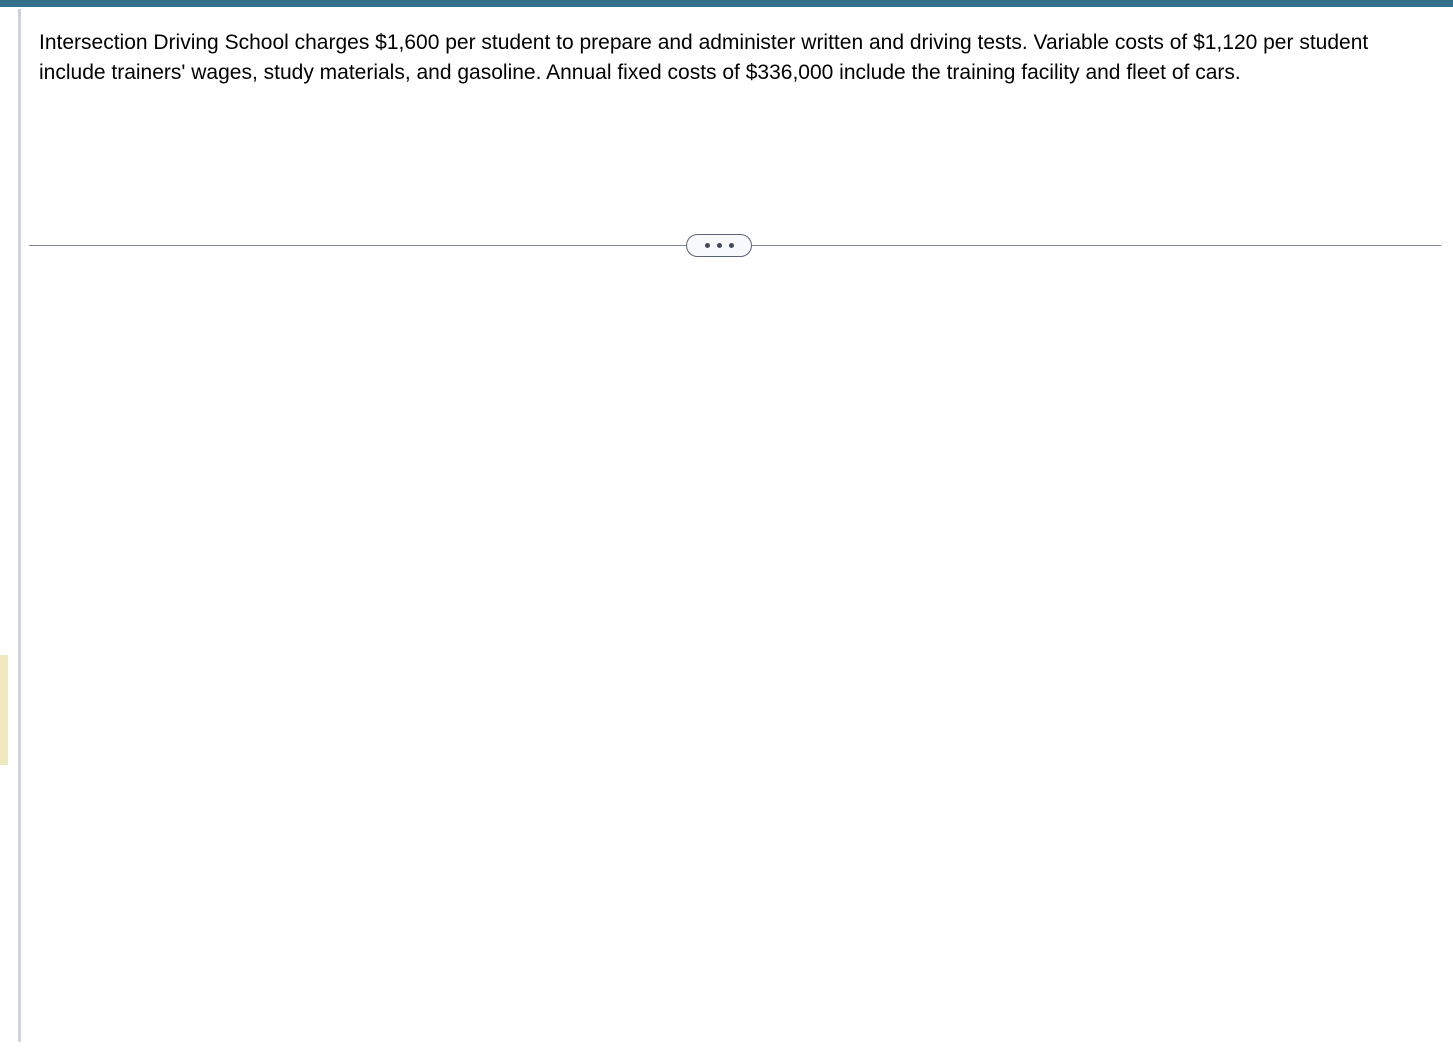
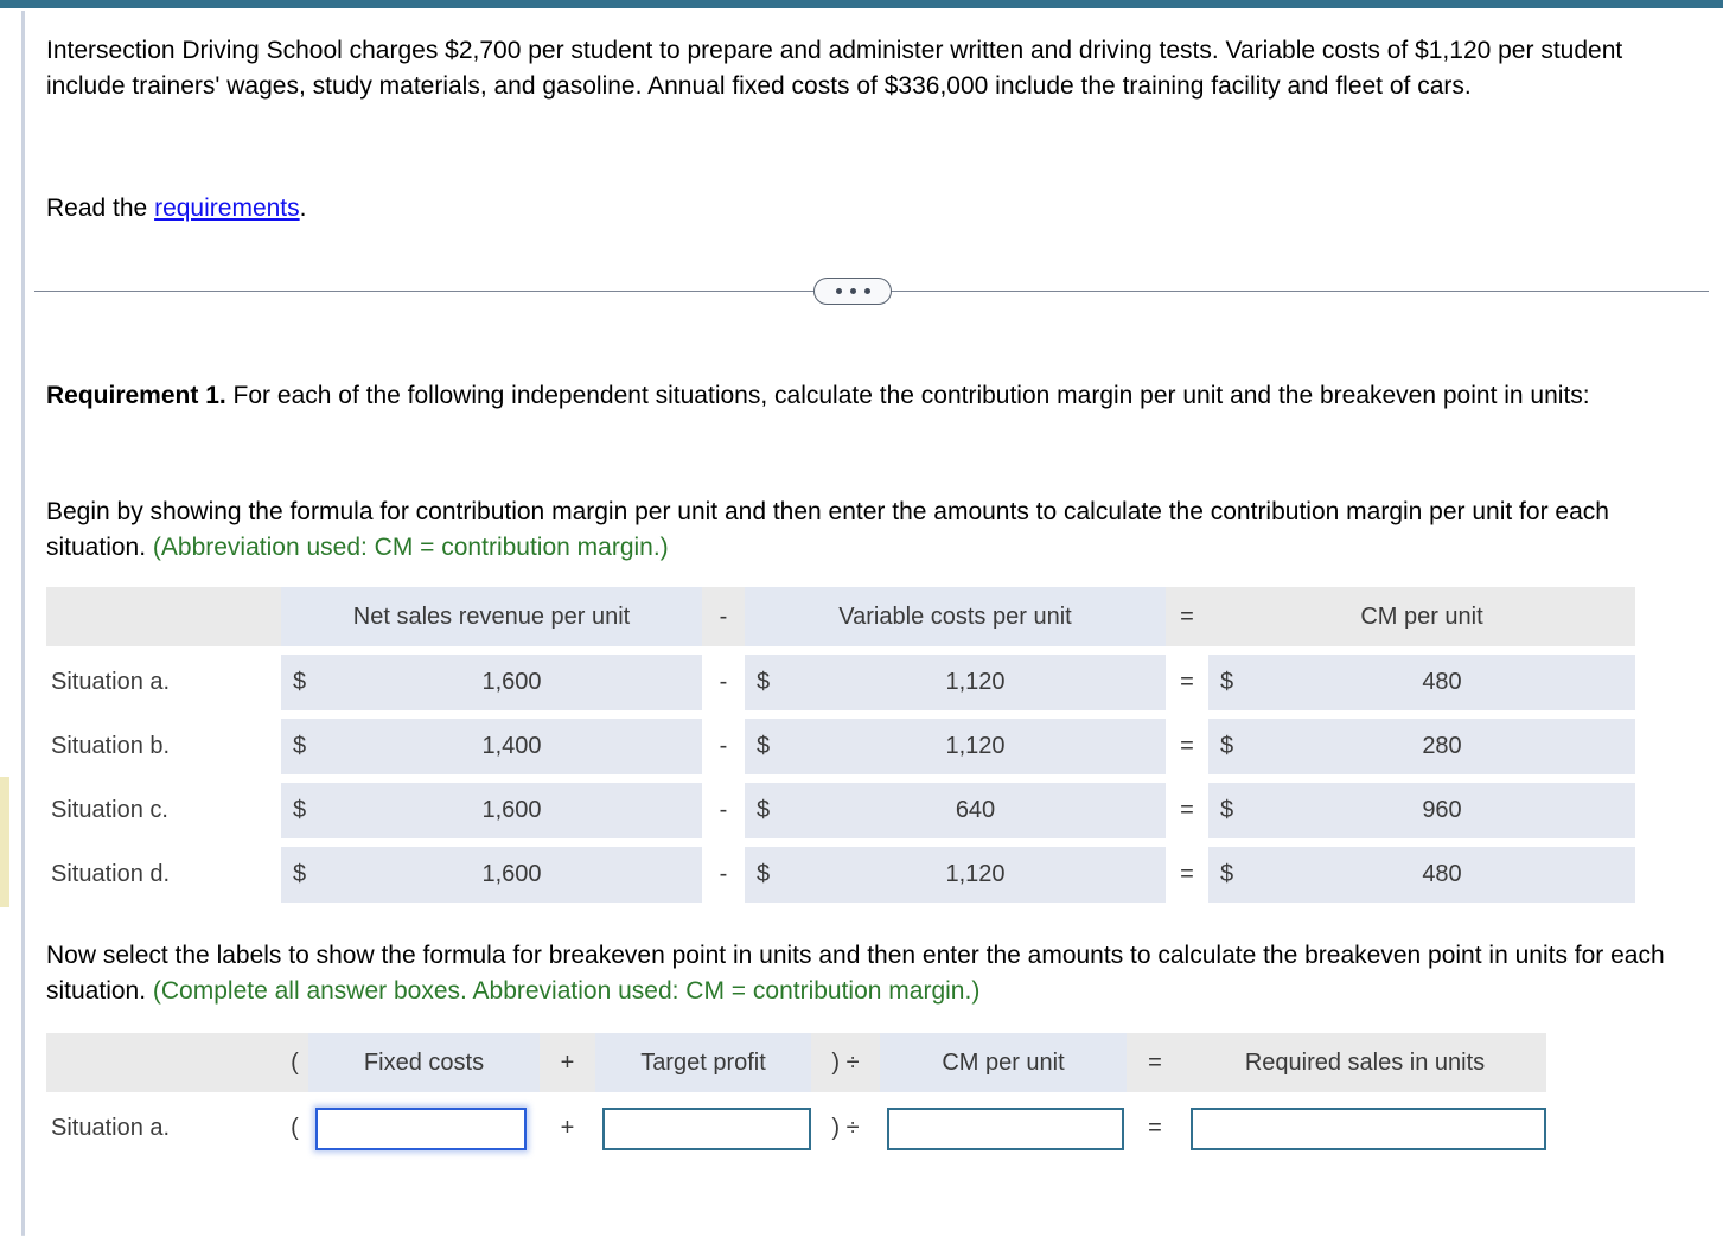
- Intersection Driving School charges $1,600 per student to prepare and administer written and driving tests. Variable costs of $1,120 per student include trainers' wages, study materials, and gasoline. Annual fixed costs of $336,000 include the training facility and fleet of cars.
+ Intersection Driving School charges $2,700 per student to prepare and administer written and driving tests. Variable costs of $1,120 per student include trainers' wages, study materials, and gasoline. Annual fixed costs of $336,000 include the training facility and fleet of cars.
+ Read the requirements.
+ Requirement 1. For each of the following independent situations, calculate the contribution margin per unit and the breakeven point in units:
+ Begin by showing the formula for contribution margin per unit and then enter the amounts to calculate the contribution margin per unit for each situation. (Abbreviation used: CM = contribution margin.)
+ 	Net sales revenue per unit	-	Variable costs per unit	=	CM per unit
+ Situation a.	$ 1,600	-	$ 1,120	=	$ 480
+ Situation b.	$ 1,400	-	$ 1,120	=	$ 280
+ Situation c.	$ 1,600	-	$ 640	=	$ 960
+ Situation d.	$ 1,600	-	$ 1,120	=	$ 480
+ Now select the labels to show the formula for breakeven point in units and then enter the amounts to calculate the breakeven point in units for each situation. (Complete all answer boxes. Abbreviation used: CM = contribution margin.)
+ 	(	Fixed costs	+	Target profit	) ÷	CM per unit	=	Required sales in units
+ Situation a.	(		+		) ÷		=
